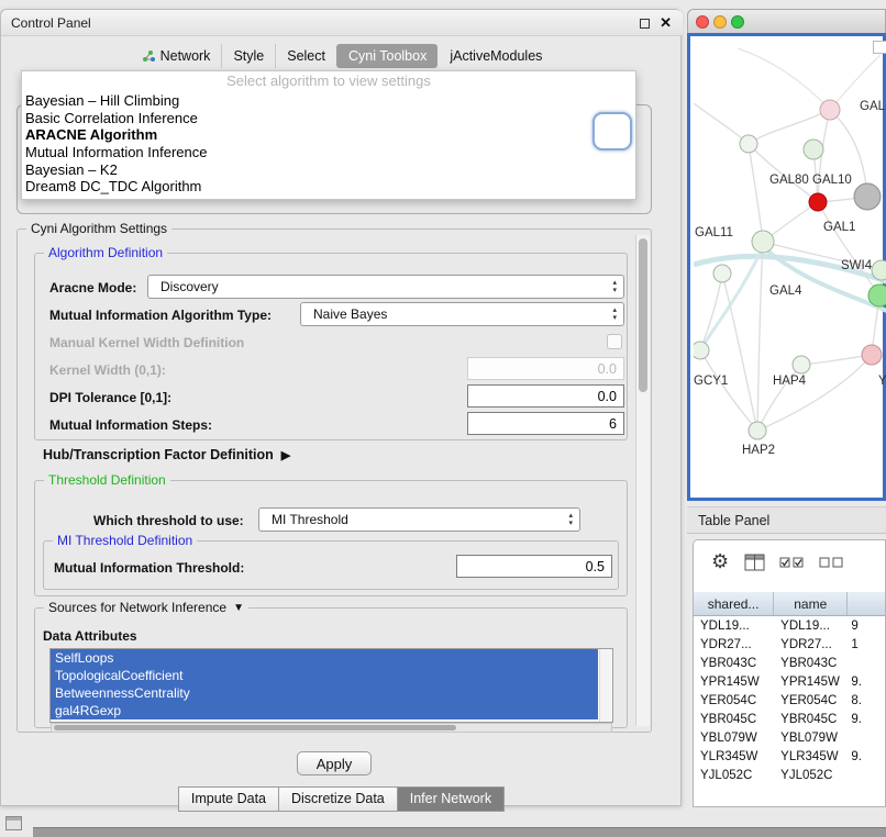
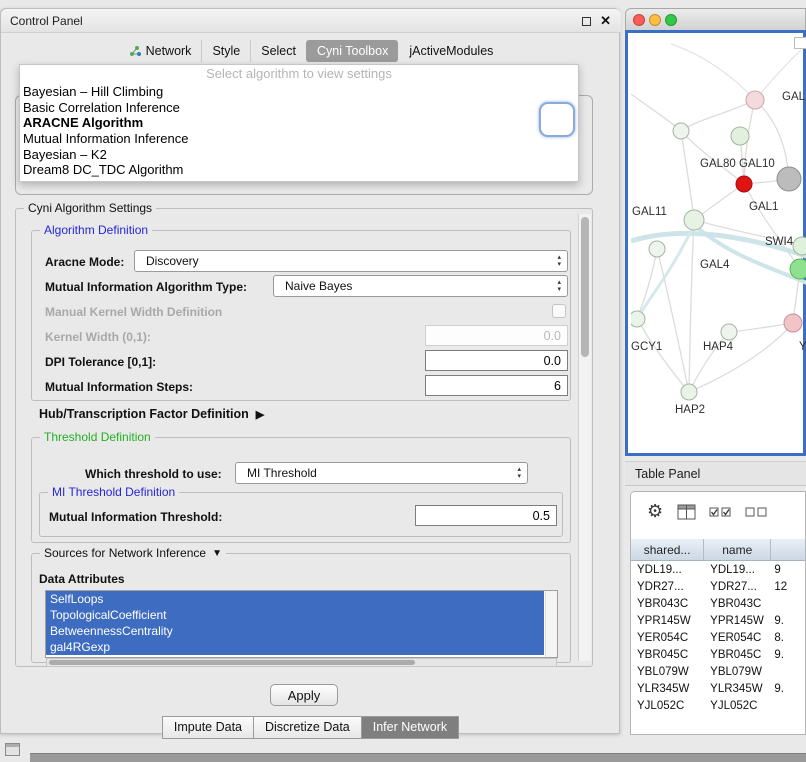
  Control Panel
  ✕
  Network
  Style
  Select
  Cyni Toolbox
  jActiveModules
  Select algorithm to view settings
  Bayesian – Hill Climbing
  Basic Correlation Inference
  ARACNE Algorithm
  Mutual Information Inference
  Bayesian – K2
  Dream8 DC_TDC Algorithm
  Cyni Algorithm Settings
  Algorithm Definition
  Aracne Mode:
  Discovery
  Mutual Information Algorithm Type:
  Naive Bayes
  Manual Kernel Width Definition
  Kernel Width (0,1):
  0.0
  DPI Tolerance [0,1]:
  0.0
  Mutual Information Steps:
  6
  Hub/Transcription Factor Definition
  ▶
  Threshold Definition
  Which threshold to use:
  MI Threshold
  MI Threshold Definition
  Mutual Information Threshold:
  0.5
  Sources for Network Inference
  ▼
  Data Attributes
  SelfLoops
  TopologicalCoefficient
  BetweennessCentrality
  gal4RGexp
  Apply
  Impute Data
  Discretize Data
  Infer Network
  GAL
  GAL80
  GAL10
  GAL11
  GAL1
  SWI4
  GAL4
  GCY1
  HAP4
  Y
  HAP2
  Table Panel
  ⚙
  shared...
  name
  YDL19...
  YDL19...
  9
  YDR27...
  YDR27...
- 1
+ 12
  YBR043C
  YBR043C
  YPR145W
  YPR145W
  9.
  YER054C
  YER054C
  8.
  YBR045C
  YBR045C
  9.
  YBL079W
  YBL079W
  YLR345W
  YLR345W
  9.
  YJL052C
  YJL052C
